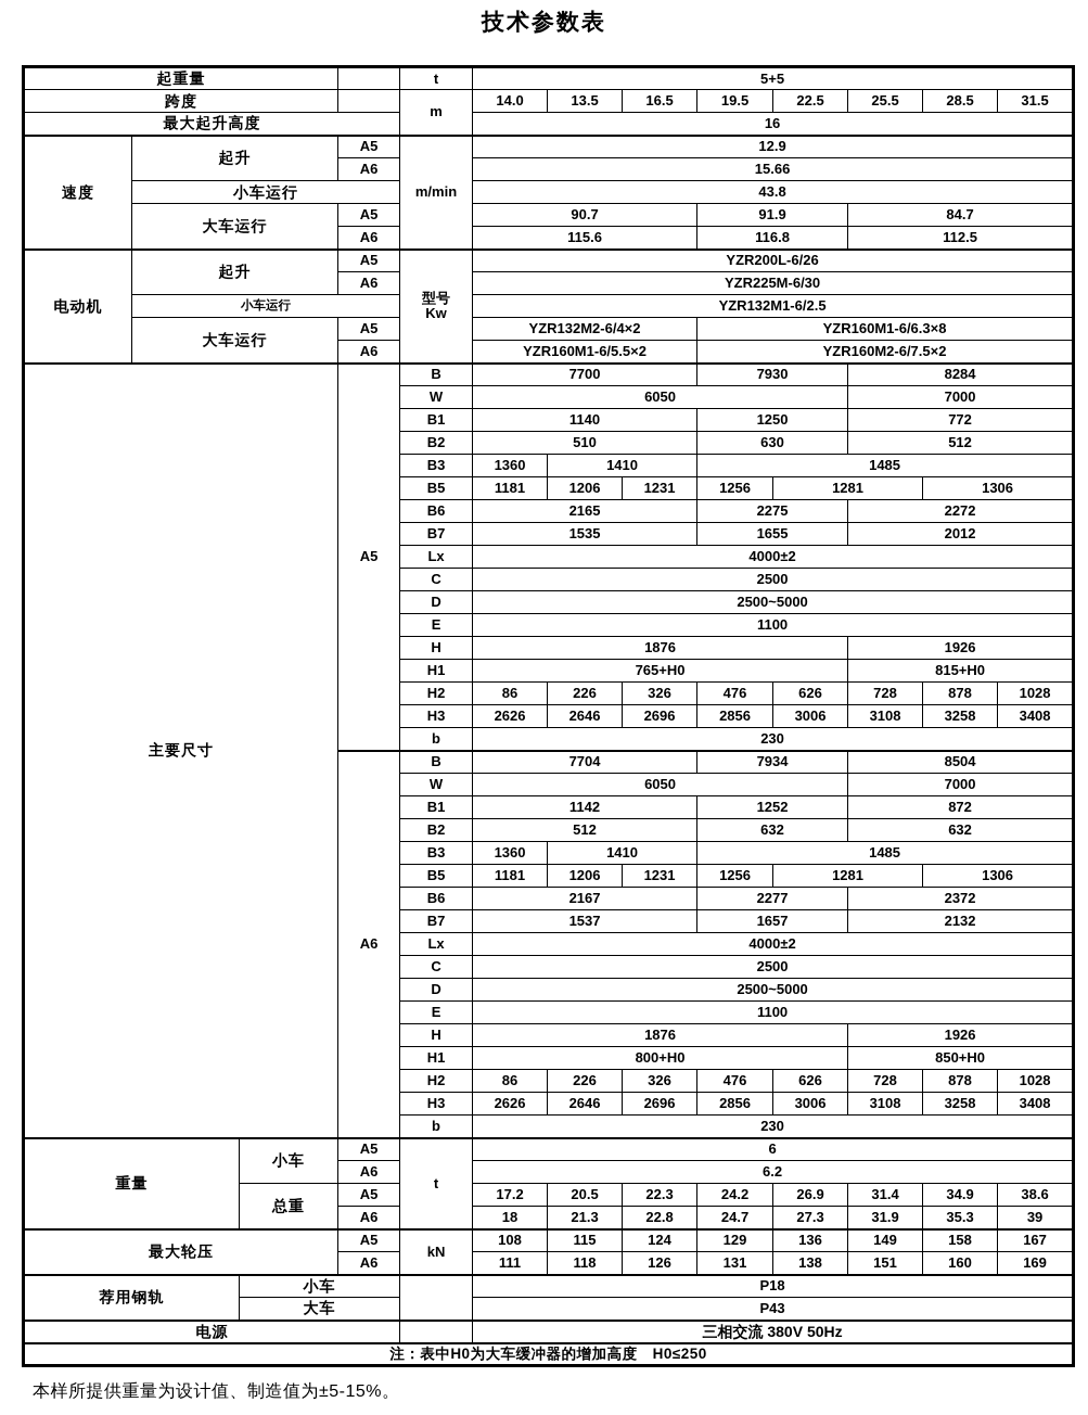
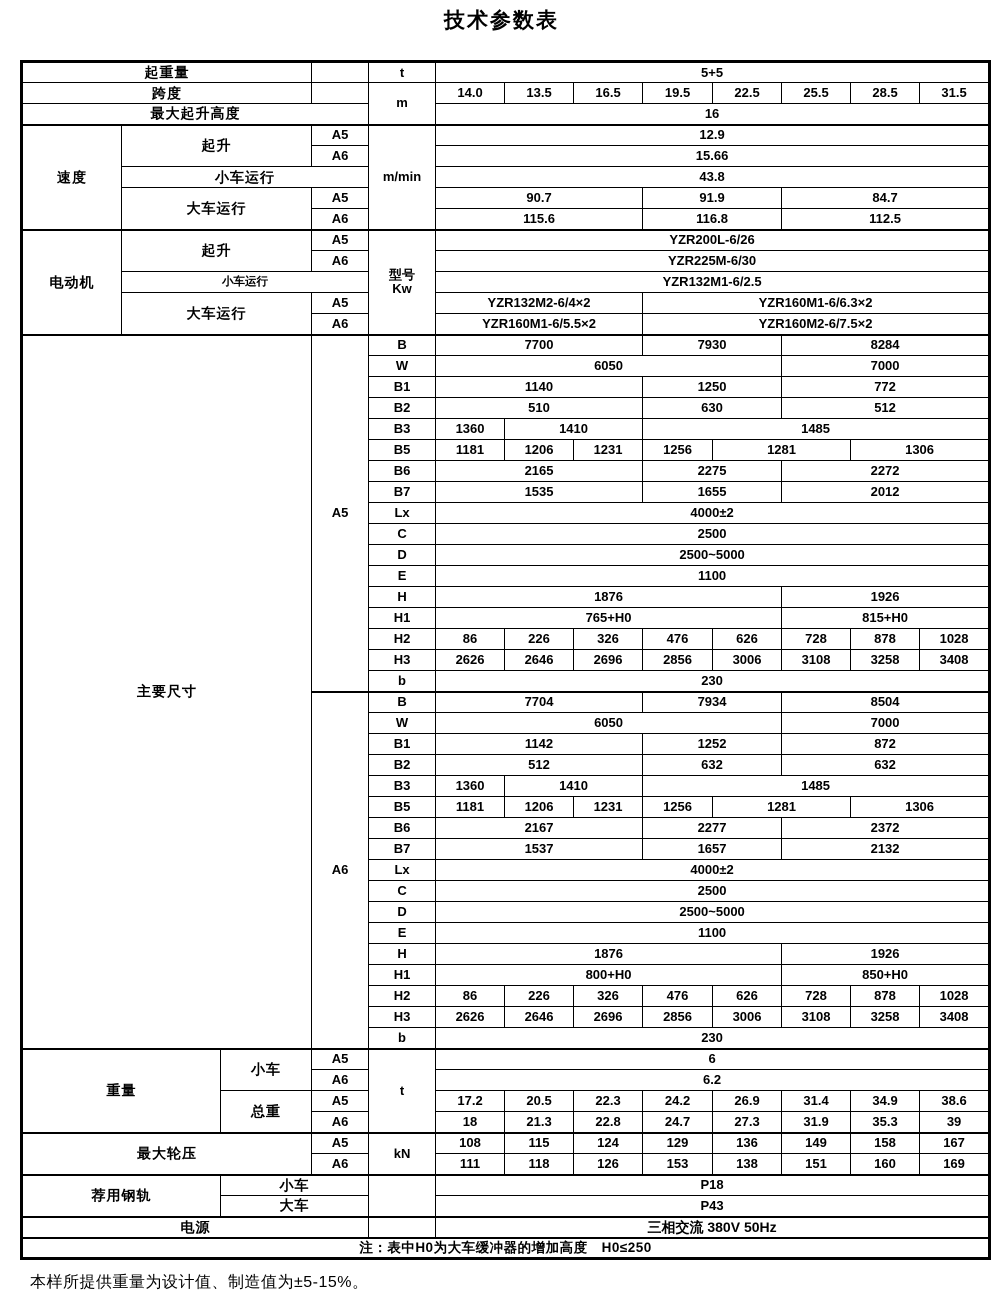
  技术参数表
  起重量		t	5+5
  跨度		m	14.0	13.5	16.5	19.5	22.5	25.5	28.5	31.5
  最大起升高度	16
  速度	起升	A5	m/min	12.9
  A6	15.66
  小车运行	43.8
  大车运行	A5	90.7	91.9	84.7
  A6	115.6	116.8	112.5
  电动机	起升	A5	型号 Kw	YZR200L-6/26
  A6	YZR225M-6/30
  小车运行	YZR132M1-6/2.5
- 大车运行	A5	YZR132M2-6/4×2	YZR160M1-6/6.3×8
+ 大车运行	A5	YZR132M2-6/4×2	YZR160M1-6/6.3×2
  A6	YZR160M1-6/5.5×2	YZR160M2-6/7.5×2
  主要尺寸	A5	B	7700	7930	8284
  W	6050	7000
  B1	1140	1250	772
  B2	510	630	512
  B3	1360	1410	1485
  B5	1181	1206	1231	1256	1281	1306
  B6	2165	2275	2272
  B7	1535	1655	2012
  Lx	4000±2
  C	2500
  D	2500~5000
  E	1100
  H	1876	1926
  H1	765+H0	815+H0
  H2	86	226	326	476	626	728	878	1028
  H3	2626	2646	2696	2856	3006	3108	3258	3408
  b	230
  A6	B	7704	7934	8504
  W	6050	7000
  B1	1142	1252	872
  B2	512	632	632
  B3	1360	1410	1485
  B5	1181	1206	1231	1256	1281	1306
  B6	2167	2277	2372
  B7	1537	1657	2132
  Lx	4000±2
  C	2500
  D	2500~5000
  E	1100
  H	1876	1926
  H1	800+H0	850+H0
  H2	86	226	326	476	626	728	878	1028
  H3	2626	2646	2696	2856	3006	3108	3258	3408
  b	230
  重量	小车	A5	t	6
  A6	6.2
  总重	A5	17.2	20.5	22.3	24.2	26.9	31.4	34.9	38.6
  A6	18	21.3	22.8	24.7	27.3	31.9	35.3	39
  最大轮压	A5	kN	108	115	124	129	136	149	158	167
- A6	111	118	126	131	138	151	160	169
+ A6	111	118	126	153	138	151	160	169
  荐用钢轨	小车		P18
  大车	P43
  电源		三相交流 380V 50Hz
  注：表中H0为大车缓冲器的增加高度 H0≤250
  本样所提供重量为设计值、制造值为±5-15%。
